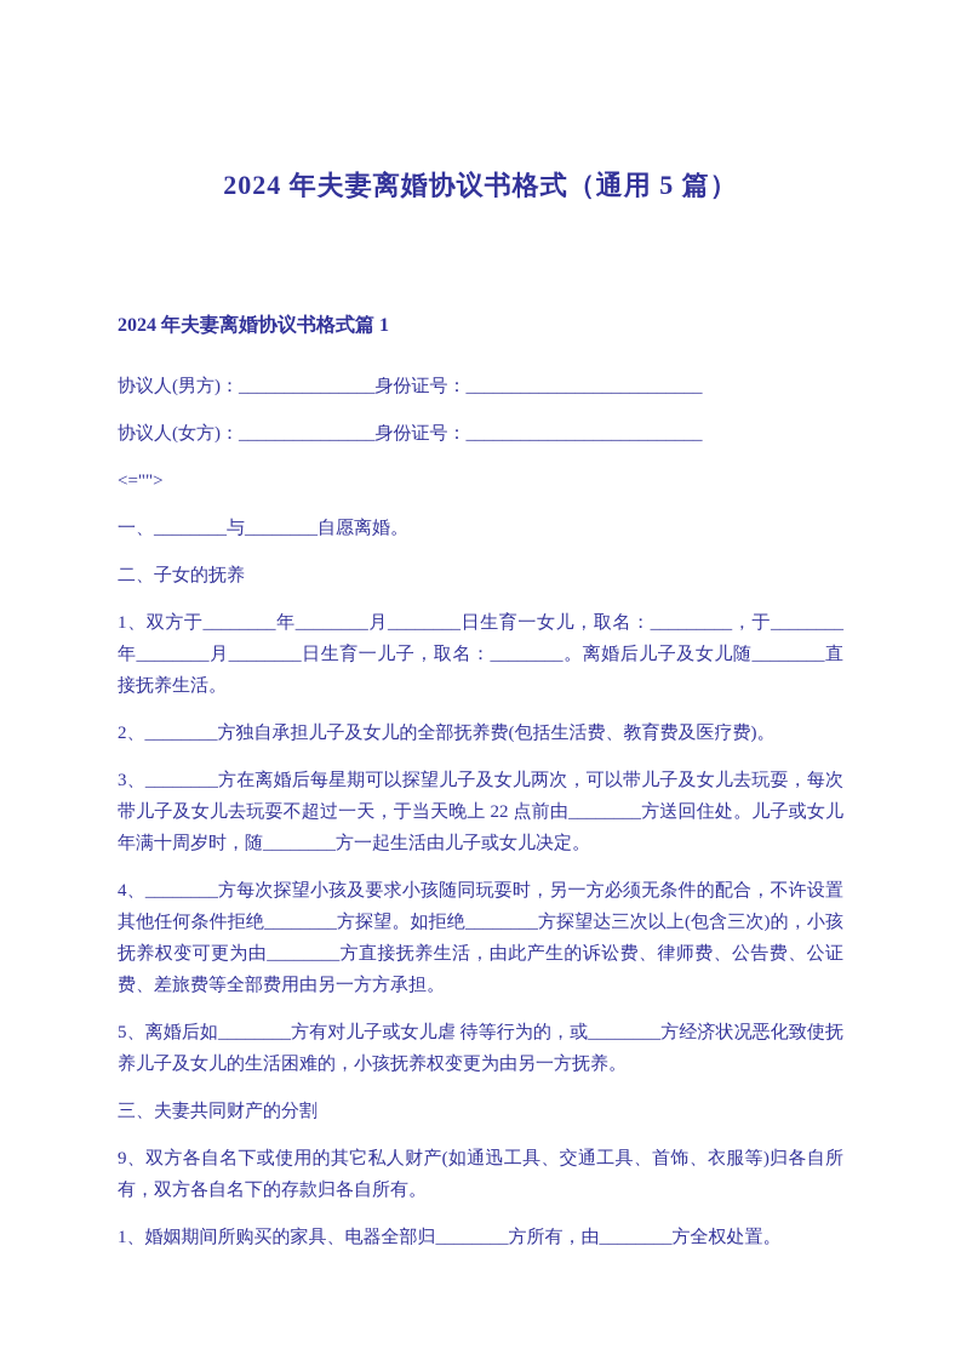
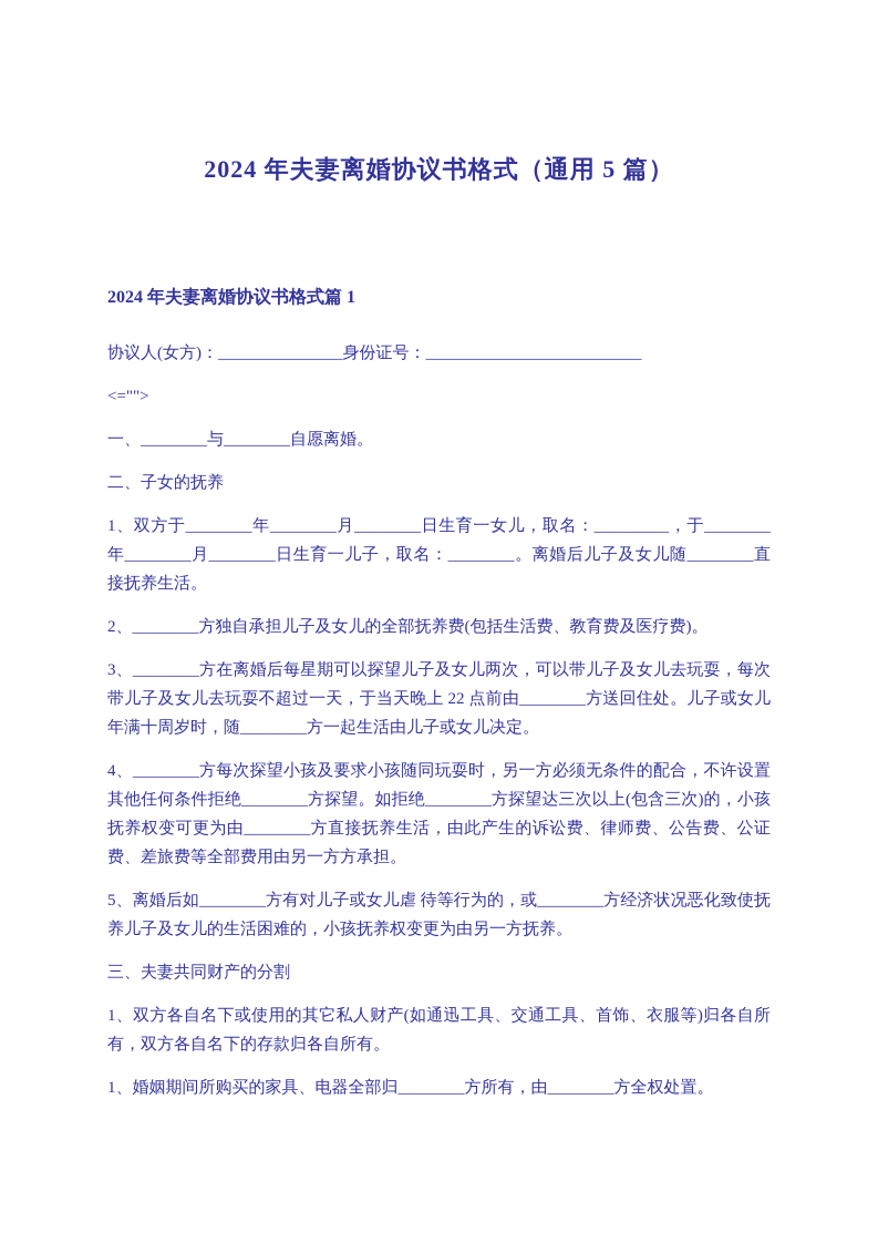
  2024 年夫妻离婚协议书格式（通用 5 篇）
  2024 年夫妻离婚协议书格式篇 1
- 协议人(男方)：_______________身份证号：__________________________
  协议人(女方)：_______________身份证号：__________________________
  <="">
  一、________与________自愿离婚。
  二、子女的抚养
  1、双方于________年________月________日生育一女儿，取名：_________，于________年________月________日生育一儿子，取名：________。离婚后儿子及女儿随________直接抚养生活。
  2、________方独自承担儿子及女儿的全部抚养费(包括生活费、教育费及医疗费)。
  3、________方在离婚后每星期可以探望儿子及女儿两次，可以带儿子及女儿去玩耍，每次带儿子及女儿去玩耍不超过一天，于当天晚上 22 点前由________方送回住处。儿子或女儿年满十周岁时，随________方一起生活由儿子或女儿决定。
  4、________方每次探望小孩及要求小孩随同玩耍时，另一方必须无条件的配合，不许设置其他任何条件拒绝________方探望。如拒绝________方探望达三次以上(包含三次)的，小孩抚养权变可更为由________方直接抚养生活，由此产生的诉讼费、律师费、公告费、公证费、差旅费等全部费用由另一方方承担。
  5、离婚后如________方有对儿子或女儿虐 待等行为的，或________方经济状况恶化致使抚养儿子及女儿的生活困难的，小孩抚养权变更为由另一方抚养。
  三、夫妻共同财产的分割
- 9、双方各自名下或使用的其它私人财产(如通迅工具、交通工具、首饰、衣服等)归各自所有，双方各自名下的存款归各自所有。
+ 1、双方各自名下或使用的其它私人财产(如通迅工具、交通工具、首饰、衣服等)归各自所有，双方各自名下的存款归各自所有。
  1、婚姻期间所购买的家具、电器全部归________方所有，由________方全权处置。
